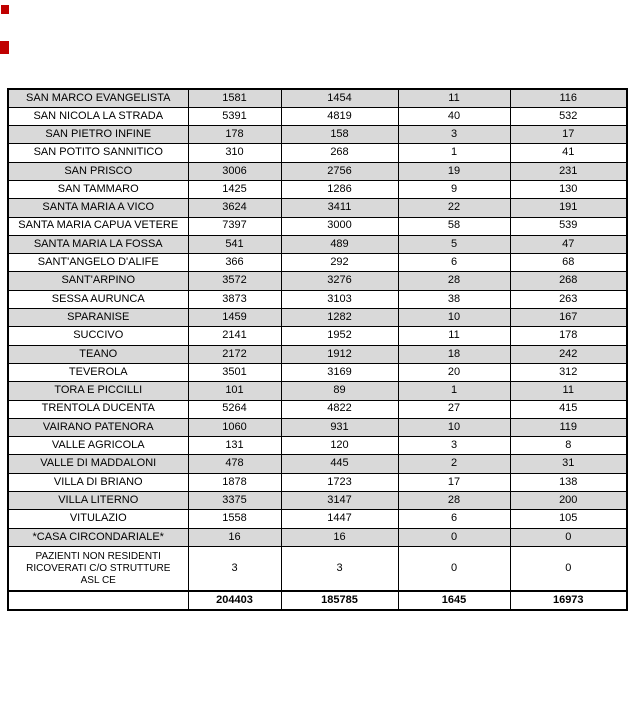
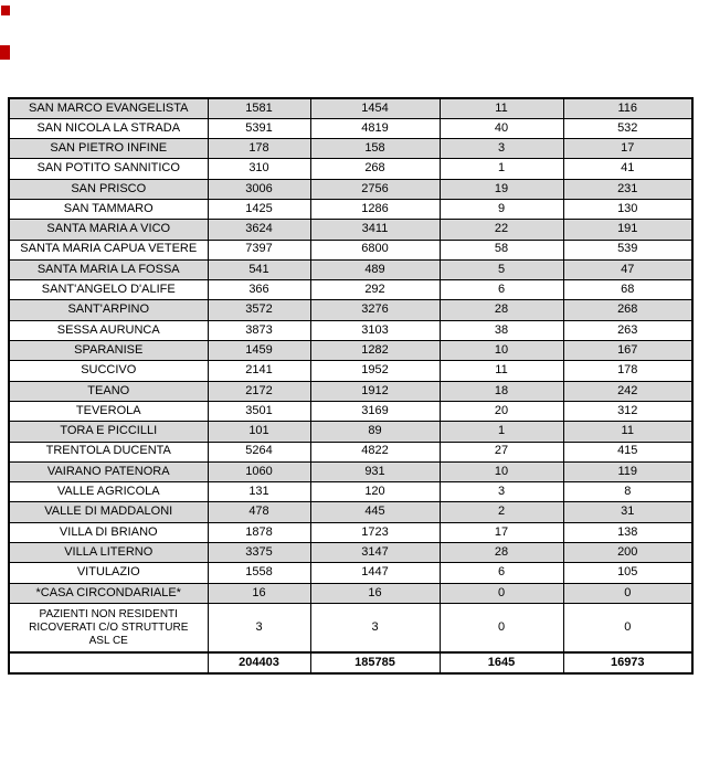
  SAN MARCO EVANGELISTA	1581	1454	11	116
  SAN NICOLA LA STRADA	5391	4819	40	532
  SAN PIETRO INFINE	178	158	3	17
  SAN POTITO SANNITICO	310	268	1	41
  SAN PRISCO	3006	2756	19	231
  SAN TAMMARO	1425	1286	9	130
  SANTA MARIA A VICO	3624	3411	22	191
- SANTA MARIA CAPUA VETERE	7397	3000	58	539
+ SANTA MARIA CAPUA VETERE	7397	6800	58	539
  SANTA MARIA LA FOSSA	541	489	5	47
  SANT'ANGELO D'ALIFE	366	292	6	68
  SANT'ARPINO	3572	3276	28	268
  SESSA AURUNCA	3873	3103	38	263
  SPARANISE	1459	1282	10	167
  SUCCIVO	2141	1952	11	178
  TEANO	2172	1912	18	242
  TEVEROLA	3501	3169	20	312
  TORA E PICCILLI	101	89	1	11
  TRENTOLA DUCENTA	5264	4822	27	415
  VAIRANO PATENORA	1060	931	10	119
  VALLE AGRICOLA	131	120	3	8
  VALLE DI MADDALONI	478	445	2	31
  VILLA DI BRIANO	1878	1723	17	138
  VILLA LITERNO	3375	3147	28	200
  VITULAZIO	1558	1447	6	105
  *CASA CIRCONDARIALE*	16	16	0	0
  PAZIENTI NON RESIDENTI RICOVERATI C/O STRUTTURE ASL CE	3	3	0	0
  	204403	185785	1645	16973
